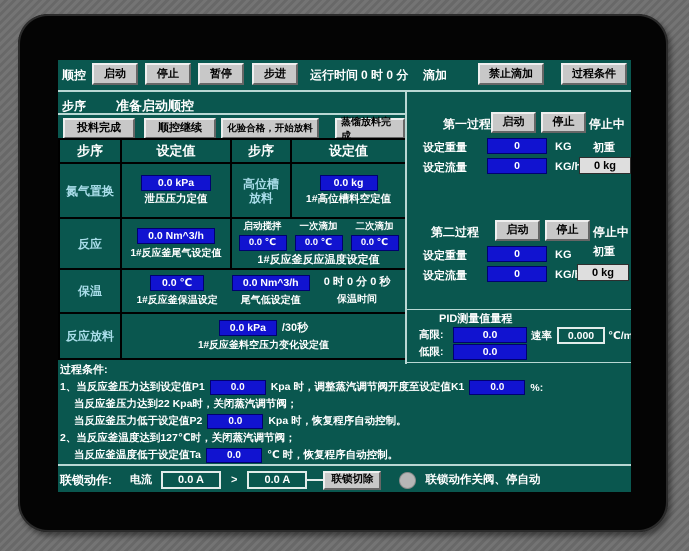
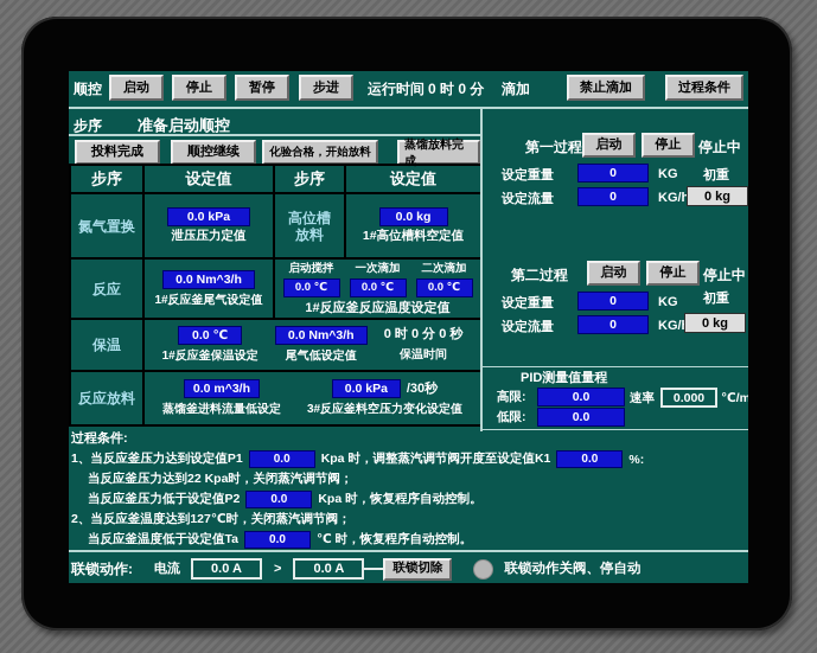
  顺控
  启动
  停止
  暂停
  步进
  运行时间
  0 时 0 分
  滴加
  禁止滴加
  过程条件
  步序
  准备启动顺控
  投料完成
  顺控继续
  化验合格，开始放料
  蒸馏放料完成
  步序
  设定值
  步序
  设定值
  氮气置换
  0.0 kPa
  泄压压力定值
  高位槽放料
  0.0 kg
  1#高位槽料空定值
  反应
  0.0 Nm^3/h
  1#反应釜尾气设定值
  启动搅拌
  0.0 ℃
  一次滴加
  0.0 ℃
  二次滴加
  0.0 ℃
  1#反应釜反应温度设定值
  保温
  0.0 ℃
  1#反应釜保温设定
  0.0 Nm^3/h
  尾气低设定值
  0 时 0 分 0 秒
  保温时间
  反应放料
+ 0.0 m^3/h
+ 蒸馏釜进料流量低设定
  0.0 kPa
  /30秒
- 1#反应釜料空压力变化设定值
+ 3#反应釜料空压力变化设定值
  第一过程
  启动
  停止
  停止中
  设定重量
  0
  KG
  初重
  设定流量
  0
  KG/h
  0 kg
  第二过程
  启动
  停止
  停止中
  设定重量
  0
  KG
  初重
  设定流量
  0
  KG/
  0 kg
  PID测量值量程
  高限:
  0.0
  速率
  0.000
  ℃/m
  低限:
  0.0
  过程条件:
  1、当反应釜压力达到设定值P1
  0.0
  Kpa 时，调整蒸汽调节阀开度至设定值K1
  0.0
  %:
  当反应釜压力达到22 Kpa时，关闭蒸汽调节阀；
  当反应釜压力低于设定值P2
  0.0
  Kpa 时，恢复程序自动控制。
  2、当反应釜温度达到127℃时，关闭蒸汽调节阀；
  当反应釜温度低于设定值Ta
  0.0
  ℃ 时，恢复程序自动控制。
  联锁动作:
  电流
  0.0 A
  >
  0.0 A
  联锁切除
  联锁动作关阀、停自动
